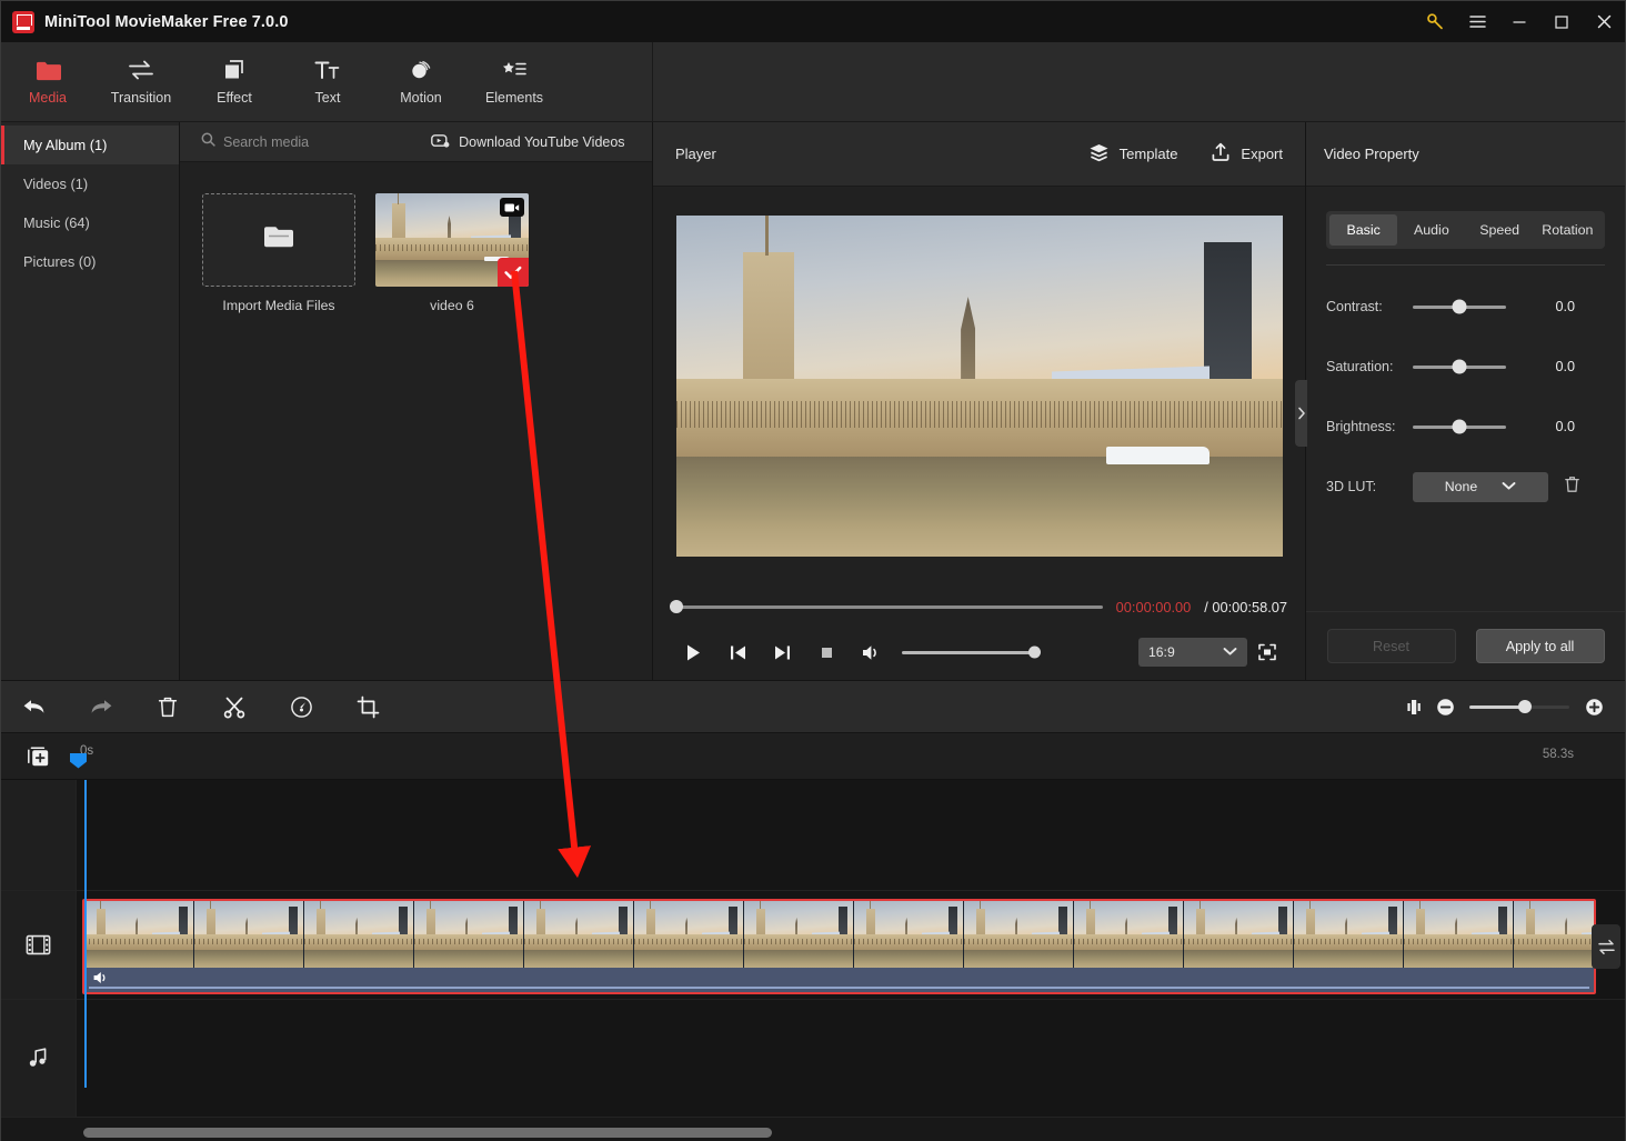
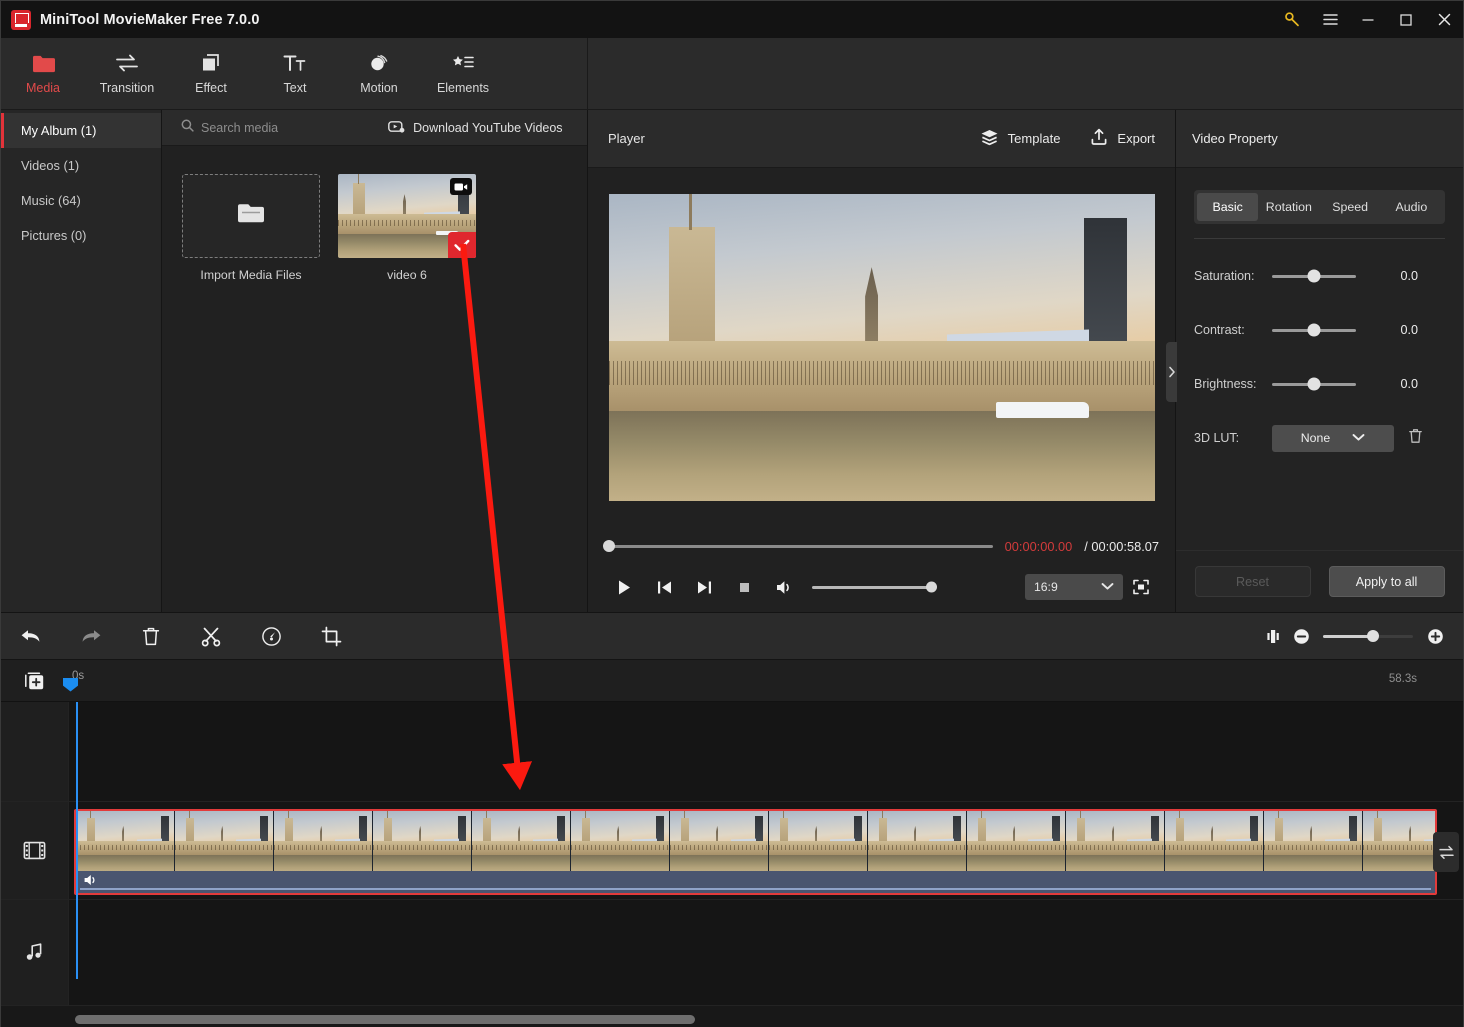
  MiniTool MovieMaker Free 7.0.0
  Media
  Transition
  Effect
  Text
  Motion
  Elements
  My Album (1)
  Videos (1)
  Music (64)
  Pictures (0)
  Search media
  Download YouTube Videos
  Import Media Files
  video 6
  Player
  Template
  Export
  00:00:00.00
  / 00:00:58.07
  16:9
  Video Property
  Basic
- Audio
+ Rotation
  Speed
- Rotation
+ Audio
- Contrast:
+ Saturation:
  0.0
- Saturation:
+ Contrast:
  0.0
  Brightness:
  0.0
  3D LUT:
  None
  Reset
  Apply to all
  0s
  58.3s
